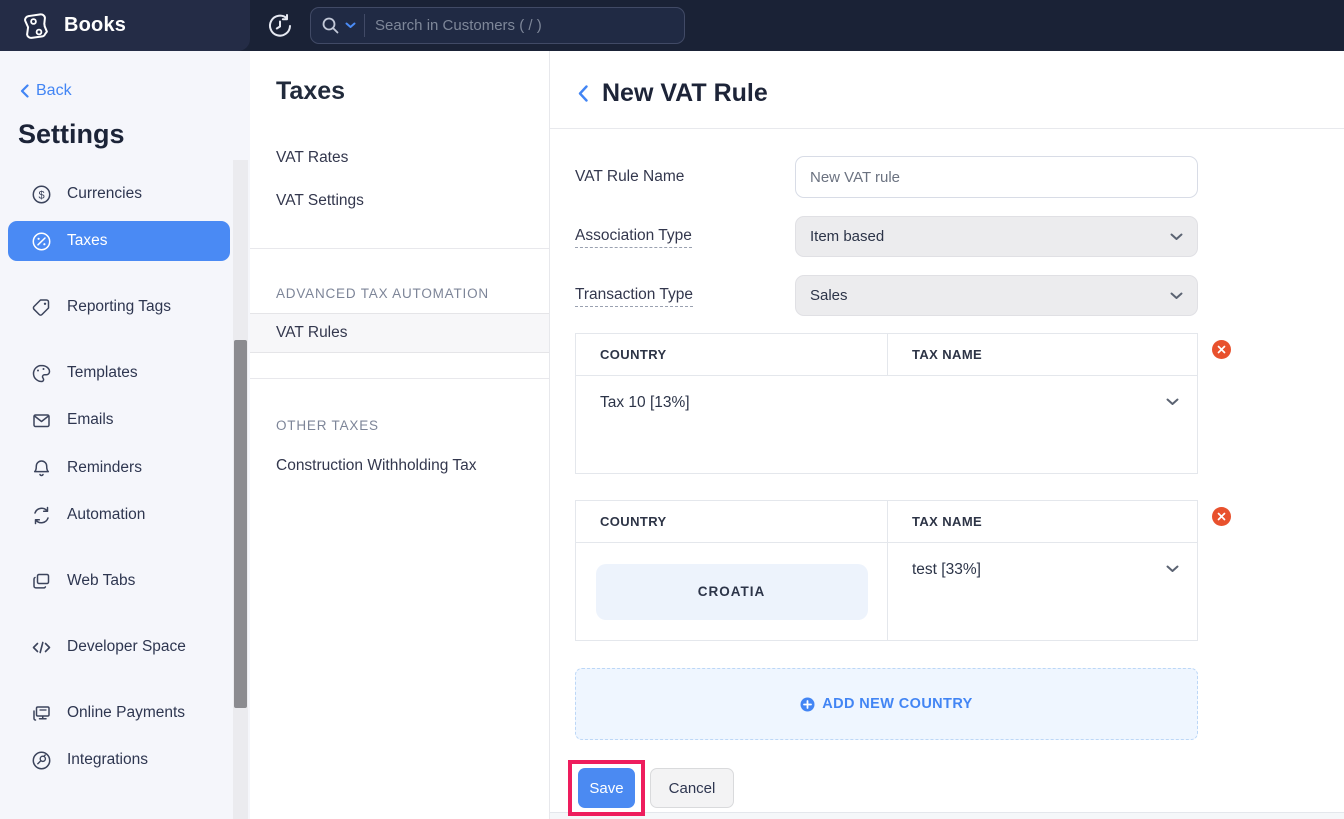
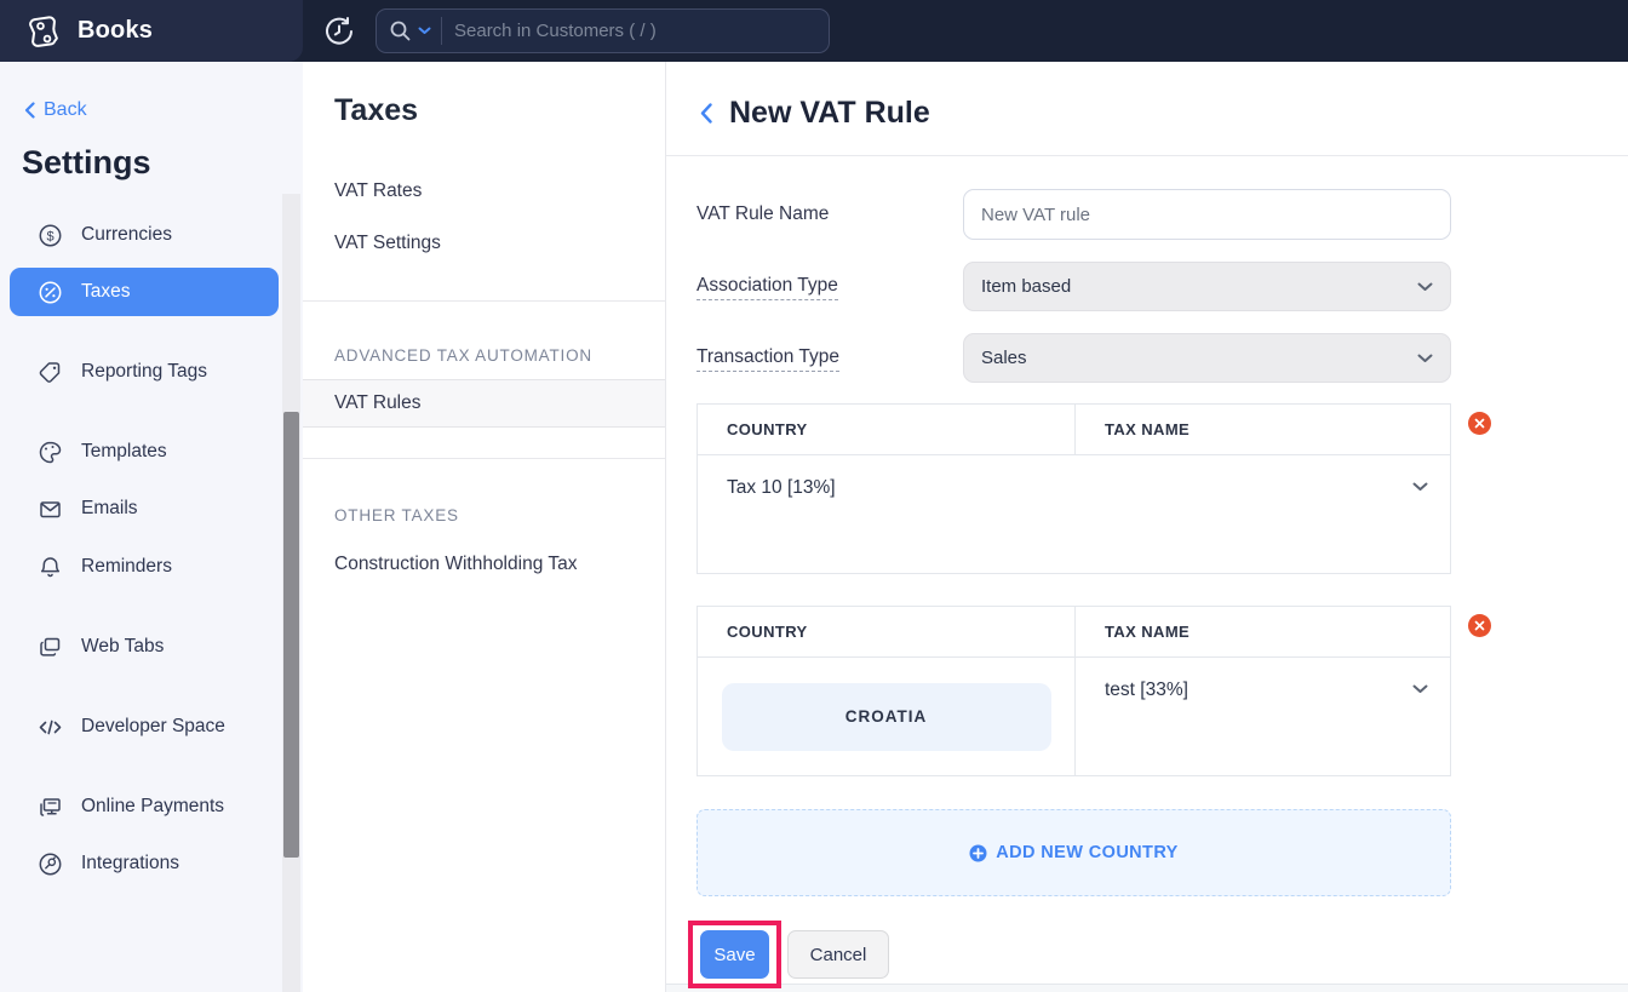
  Books
  Search in Customers ( / )
  Back
  Settings
  $
  Currencies
  Taxes
  Reporting Tags
  Templates
  Emails
  Reminders
- Automation
  Web Tabs
  Developer Space
  Online Payments
  Integrations
  Taxes
  VAT Rates
  VAT Settings
  ADVANCED TAX AUTOMATION
  VAT Rules
  OTHER TAXES
  Construction Withholding Tax
  New VAT Rule
  VAT Rule Name
  New VAT rule
  Association Type
  Item based
  Transaction Type
  Sales
  COUNTRY
  TAX NAME
  Tax 10 [13%]
  COUNTRY
  TAX NAME
  CROATIA
  test [33%]
  ADD NEW COUNTRY
  Save
  Cancel
